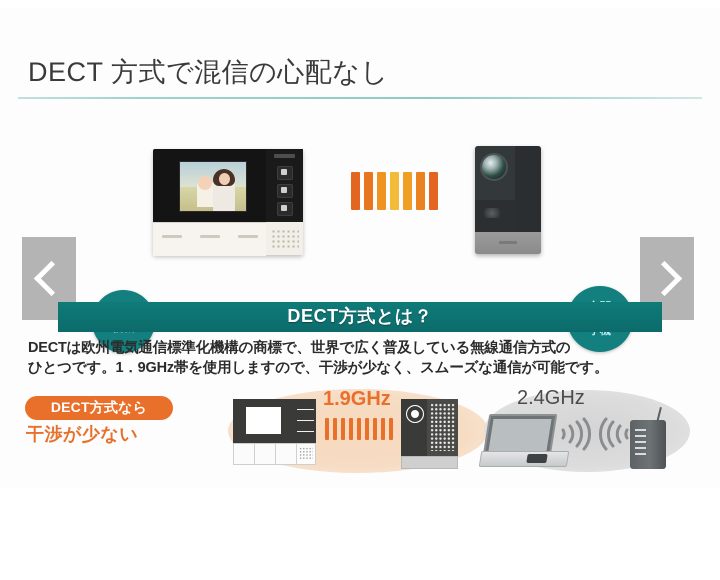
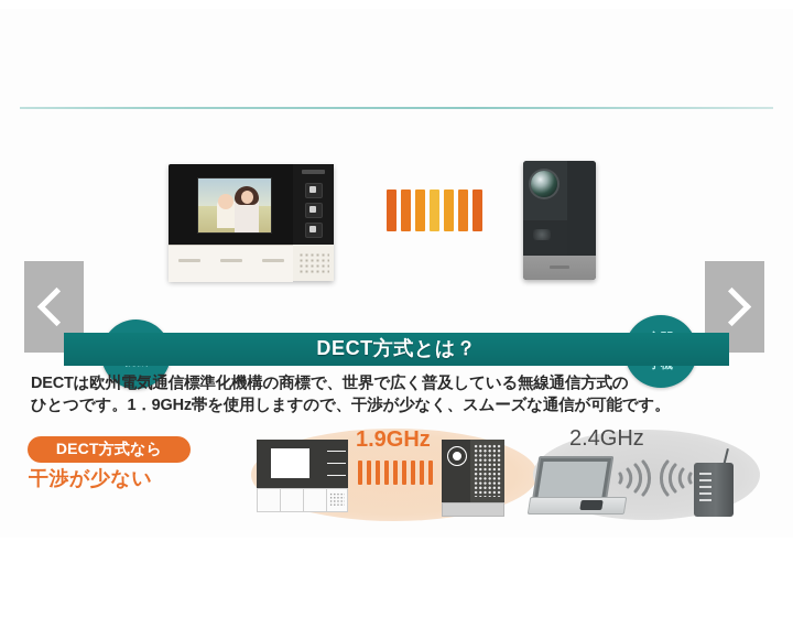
- DECT 方式で混信の心配なし
  DECT方式とは？
  DECTは欧州電気通信標準化機構の商標で、世界で広く普及している無線通信方式の
  ひとつです。1．9GHz帯を使用しますので、干渉が少なく、スムーズな通信が可能です。
  DECT方式なら
  干渉が少ない
  1.9GHz
  2.4GHz
